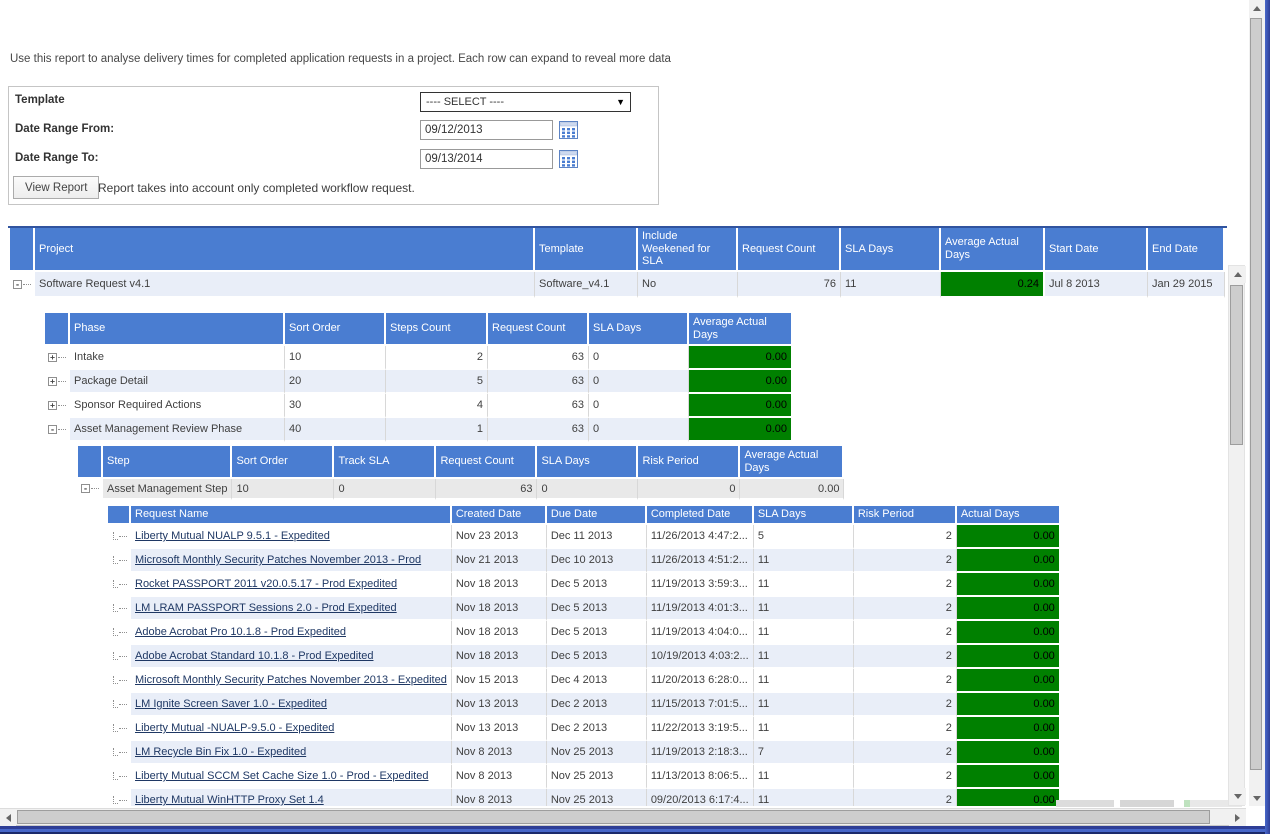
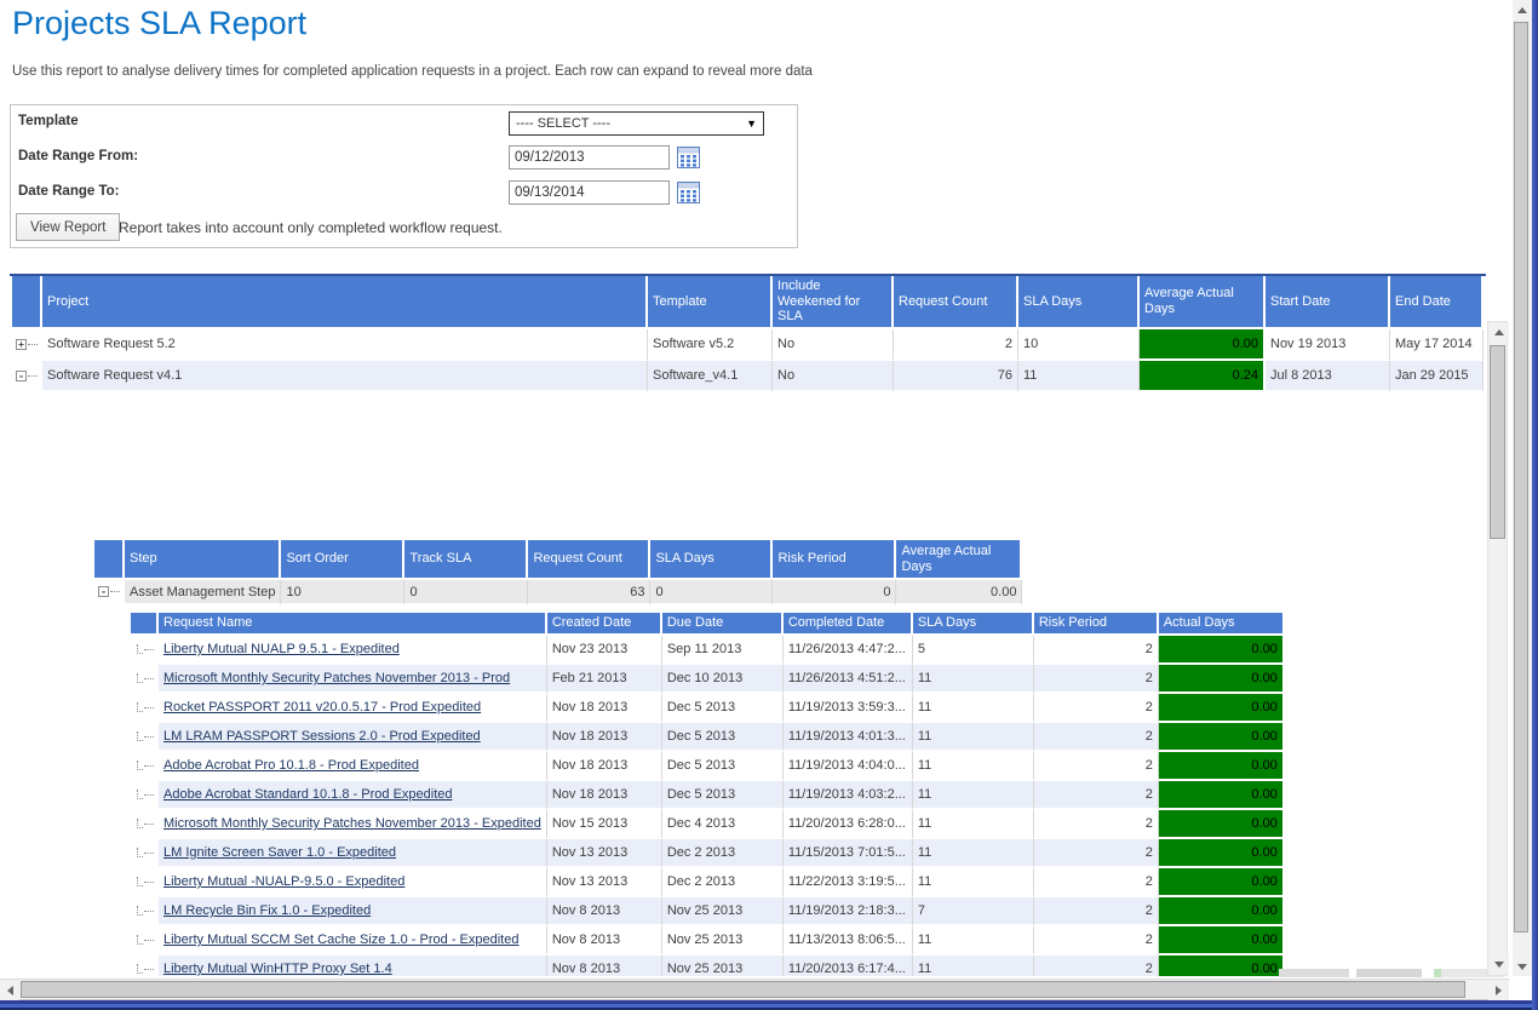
+ Projects SLA Report
  Use this report to analyse delivery times for completed application requests in a project. Each row can expand to reveal more data
  Template
  ---- SELECT ----
  ▼
  Date Range From:
  09/12/2013
  Date Range To:
  09/13/2014
  View Report
  Report takes into account only completed workflow request.
  	Project	Template	Include Weekened for SLA	Request Count	SLA Days	Average Actual Days	Start Date	End Date
+ +	Software Request 5.2	Software v5.2	No	2	10	0.00	Nov 19 2013	May 17 2014
  -	Software Request v4.1	Software_v4.1	No	76	11	0.24	Jul 8 2013	Jan 29 2015
- 	Phase	Sort Order	Steps Count	Request Count	SLA Days	Average Actual Days
- +	Intake	10	2	63	0	0.00
- +	Package Detail	20	5	63	0	0.00
- +	Sponsor Required Actions	30	4	63	0	0.00
- -	Asset Management Review Phase	40	1	63	0	0.00
  	Step	Sort Order	Track SLA	Request Count	SLA Days	Risk Period	Average Actual Days
  -	Asset Management Step	10	0	63	0	0	0.00
  	Request Name	Created Date	Due Date	Completed Date	SLA Days	Risk Period	Actual Days
- 	Liberty Mutual NUALP 9.5.1 - Expedited	Nov 23 2013	Dec 11 2013	11/26/2013 4:47:2...	5	2	0.00
+ 	Liberty Mutual NUALP 9.5.1 - Expedited	Nov 23 2013	Sep 11 2013	11/26/2013 4:47:2...	5	2	0.00
- 	Microsoft Monthly Security Patches November 2013 - Prod	Nov 21 2013	Dec 10 2013	11/26/2013 4:51:2...	11	2	0.00
+ 	Microsoft Monthly Security Patches November 2013 - Prod	Feb 21 2013	Dec 10 2013	11/26/2013 4:51:2...	11	2	0.00
  	Rocket PASSPORT 2011 v20.0.5.17 - Prod Expedited	Nov 18 2013	Dec 5 2013	11/19/2013 3:59:3...	11	2	0.00
  	LM LRAM PASSPORT Sessions 2.0 - Prod Expedited	Nov 18 2013	Dec 5 2013	11/19/2013 4:01:3...	11	2	0.00
  	Adobe Acrobat Pro 10.1.8 - Prod Expedited	Nov 18 2013	Dec 5 2013	11/19/2013 4:04:0...	11	2	0.00
- 	Adobe Acrobat Standard 10.1.8 - Prod Expedited	Nov 18 2013	Dec 5 2013	10/19/2013 4:03:2...	11	2	0.00
+ 	Adobe Acrobat Standard 10.1.8 - Prod Expedited	Nov 18 2013	Dec 5 2013	11/19/2013 4:03:2...	11	2	0.00
  	Microsoft Monthly Security Patches November 2013 - Expedited	Nov 15 2013	Dec 4 2013	11/20/2013 6:28:0...	11	2	0.00
  	LM Ignite Screen Saver 1.0 - Expedited	Nov 13 2013	Dec 2 2013	11/15/2013 7:01:5...	11	2	0.00
  	Liberty Mutual -NUALP-9.5.0 - Expedited	Nov 13 2013	Dec 2 2013	11/22/2013 3:19:5...	11	2	0.00
  	LM Recycle Bin Fix 1.0 - Expedited	Nov 8 2013	Nov 25 2013	11/19/2013 2:18:3...	7	2	0.00
  	Liberty Mutual SCCM Set Cache Size 1.0 - Prod - Expedited	Nov 8 2013	Nov 25 2013	11/13/2013 8:06:5...	11	2	0.00
- 	Liberty Mutual WinHTTP Proxy Set 1.4	Nov 8 2013	Nov 25 2013	09/20/2013 6:17:4...	11	2	0.00
+ 	Liberty Mutual WinHTTP Proxy Set 1.4	Nov 8 2013	Nov 25 2013	11/20/2013 6:17:4...	11	2	0.00
